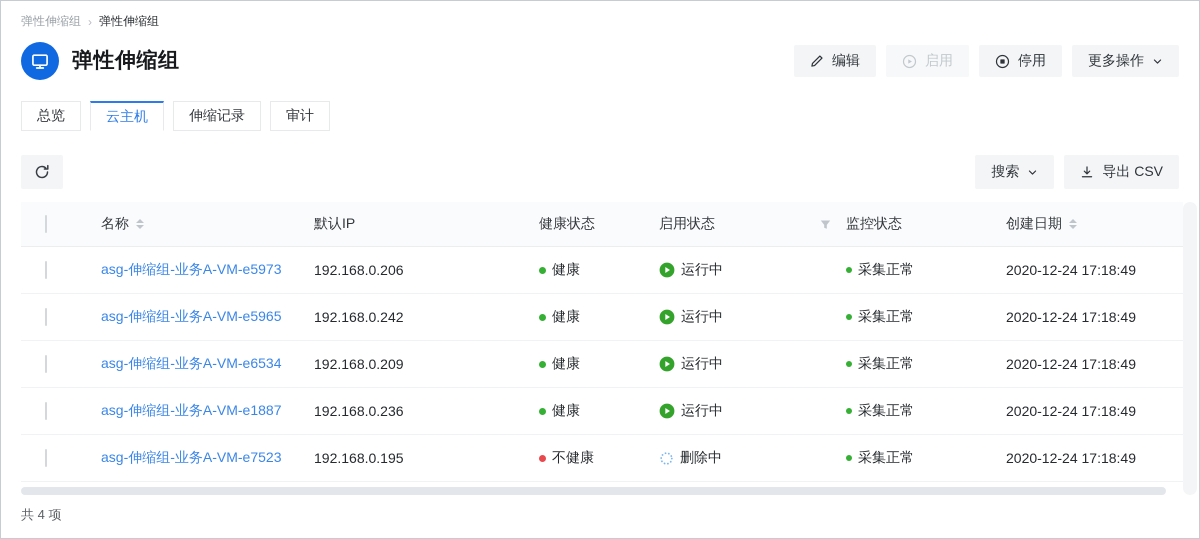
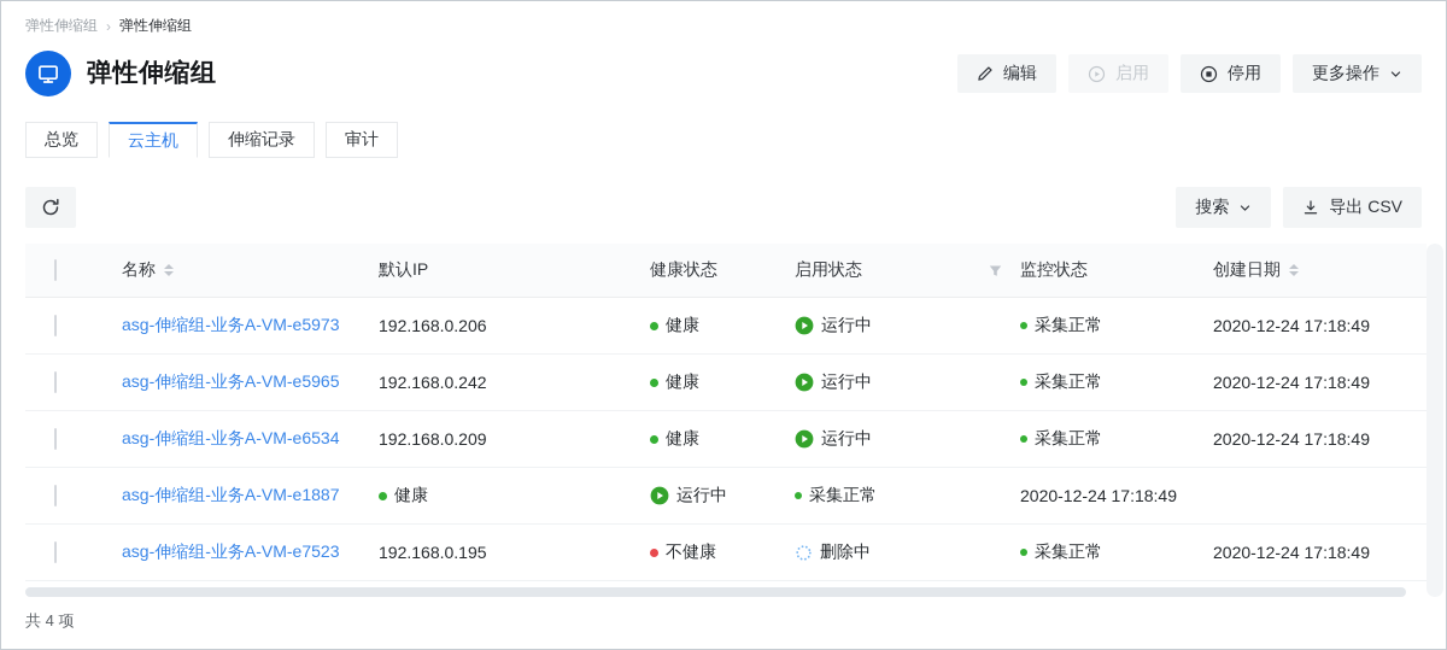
  弹性伸缩组
  ›
  弹性伸缩组
  弹性伸缩组
  编辑
  启用
  停用
  更多操作
  总览
  云主机
  伸缩记录
  审计
  搜索
  导出 CSV
  名称
  默认IP
  健康状态
  启用状态
  监控状态
  创建日期
  asg-伸缩组-业务A-VM-e5973
  192.168.0.206
  健康
  运行中
  采集正常
  2020-12-24 17:18:49
  asg-伸缩组-业务A-VM-e5965
  192.168.0.242
  健康
  运行中
  采集正常
  2020-12-24 17:18:49
  asg-伸缩组-业务A-VM-e6534
  192.168.0.209
  健康
  运行中
  采集正常
  2020-12-24 17:18:49
  asg-伸缩组-业务A-VM-e1887
- 192.168.0.236
  健康
  运行中
  采集正常
  2020-12-24 17:18:49
  asg-伸缩组-业务A-VM-e7523
  192.168.0.195
  不健康
  删除中
  采集正常
  2020-12-24 17:18:49
  共 4 项
